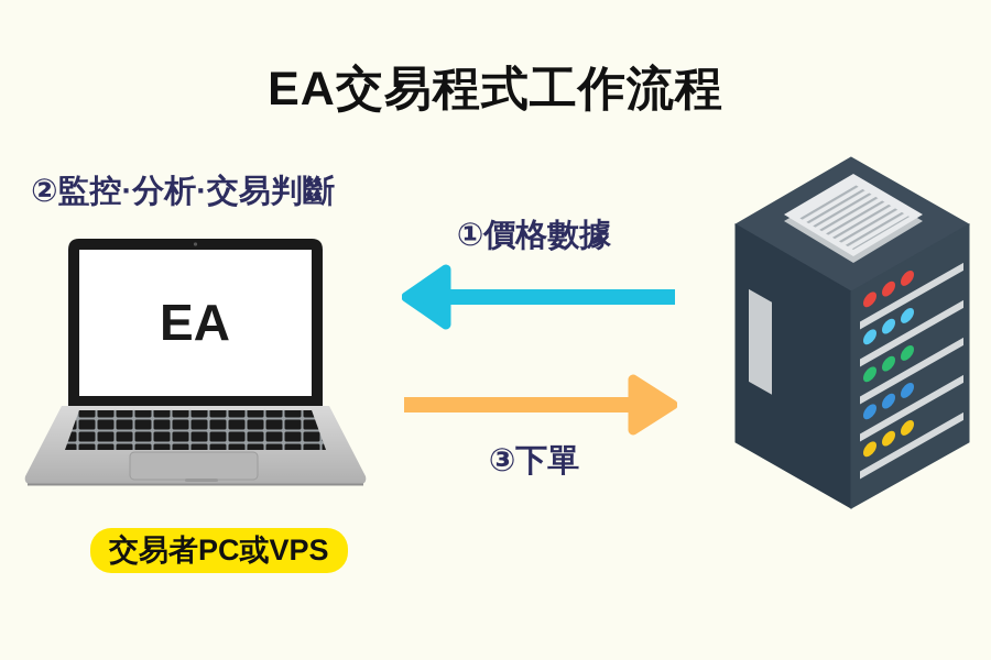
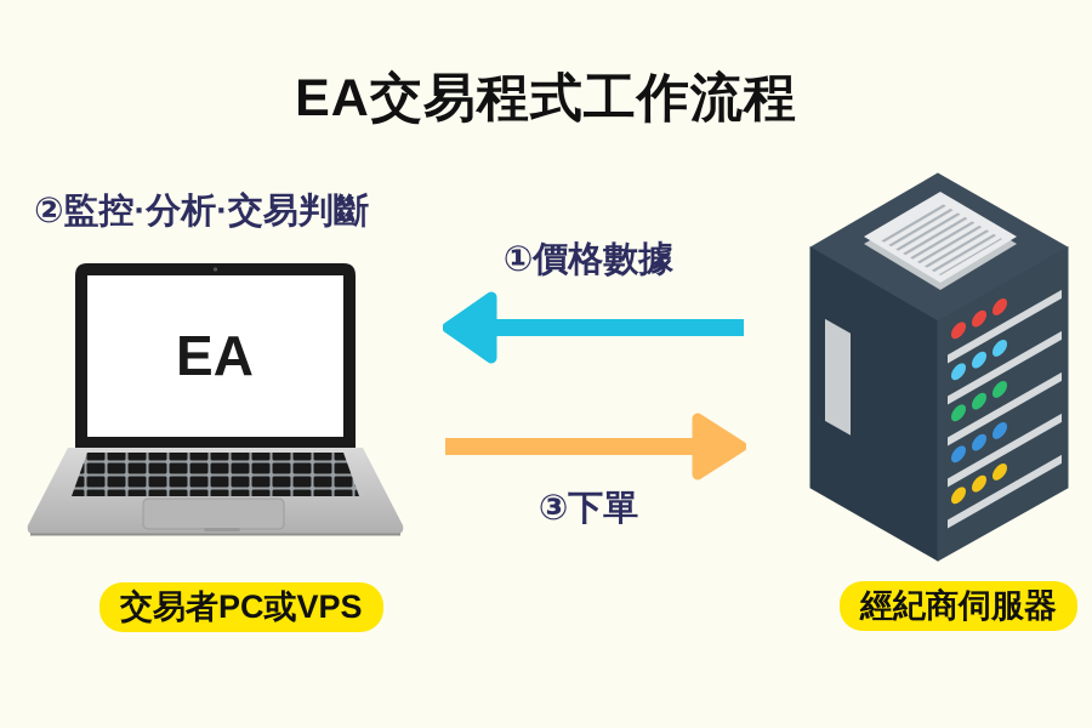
  EA交易程式工作流程
  ②監控·分析·交易判斷
  EA
  ①價格數據
  ③下單
  交易者PC或VPS
+ 經紀商伺服器
